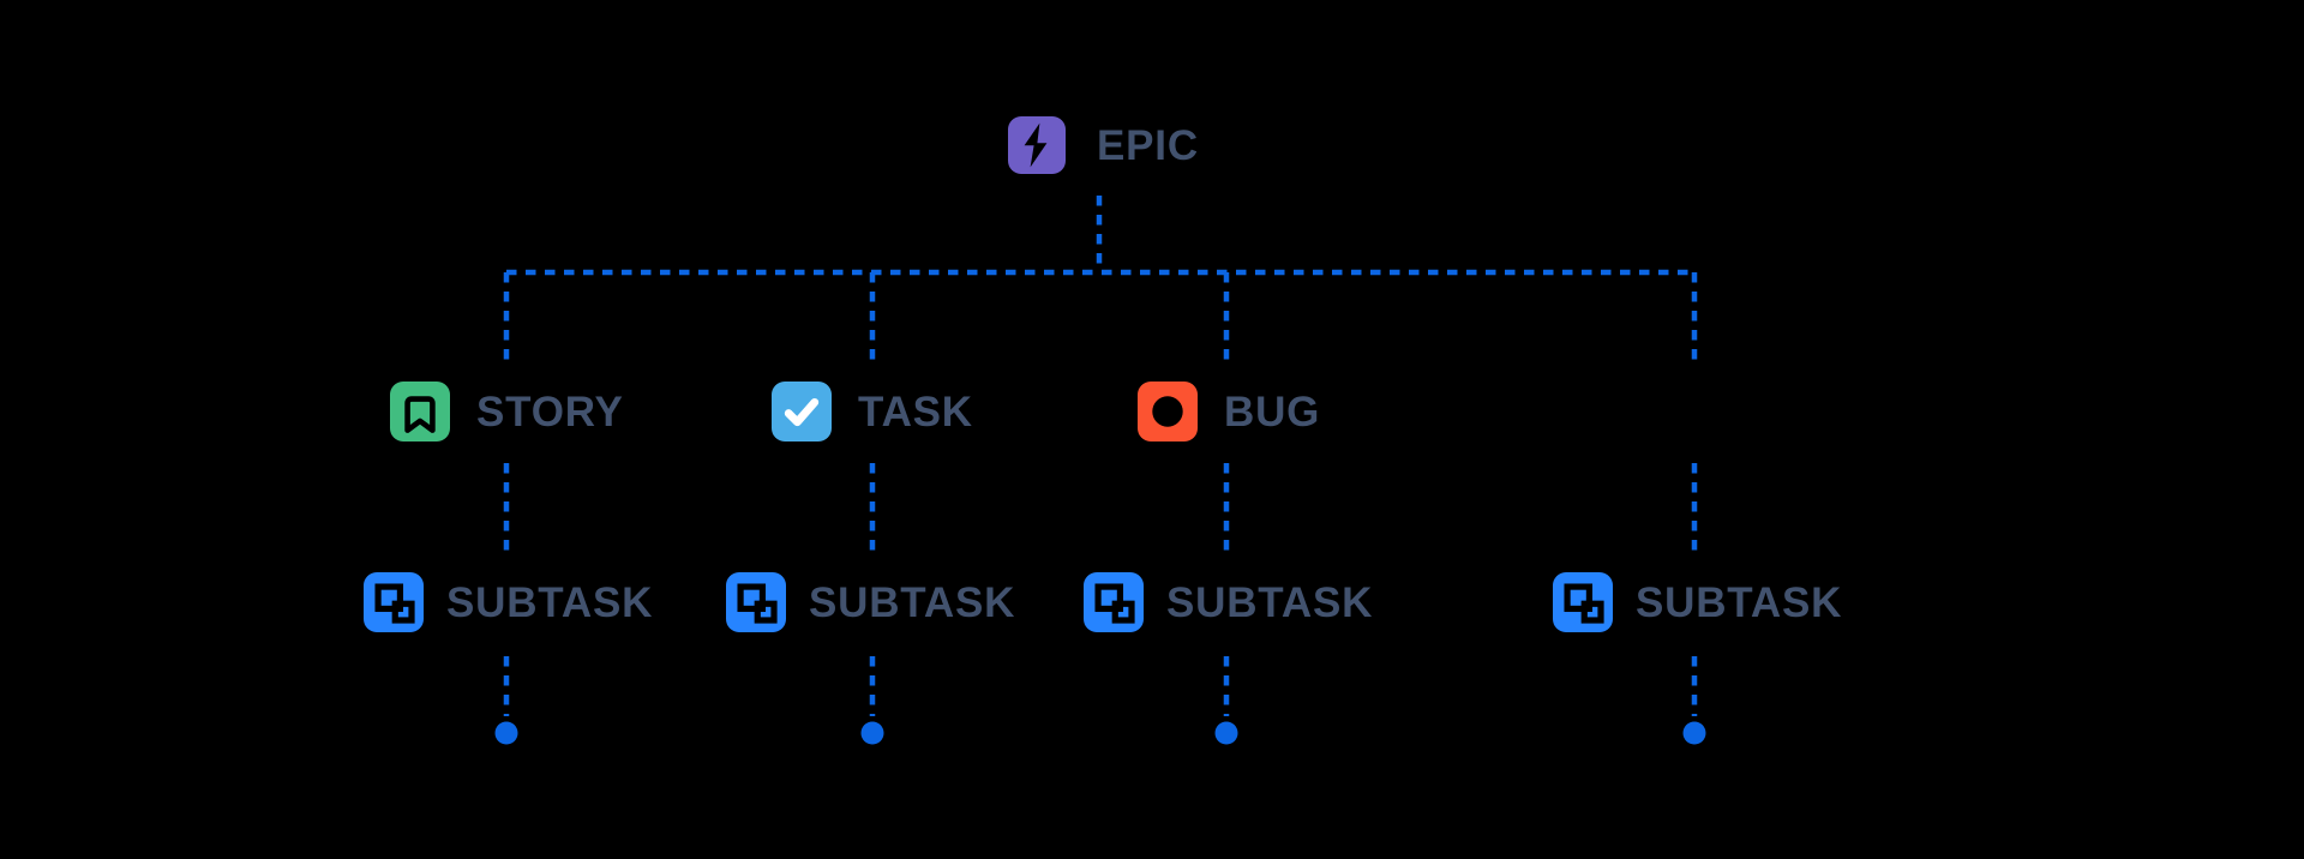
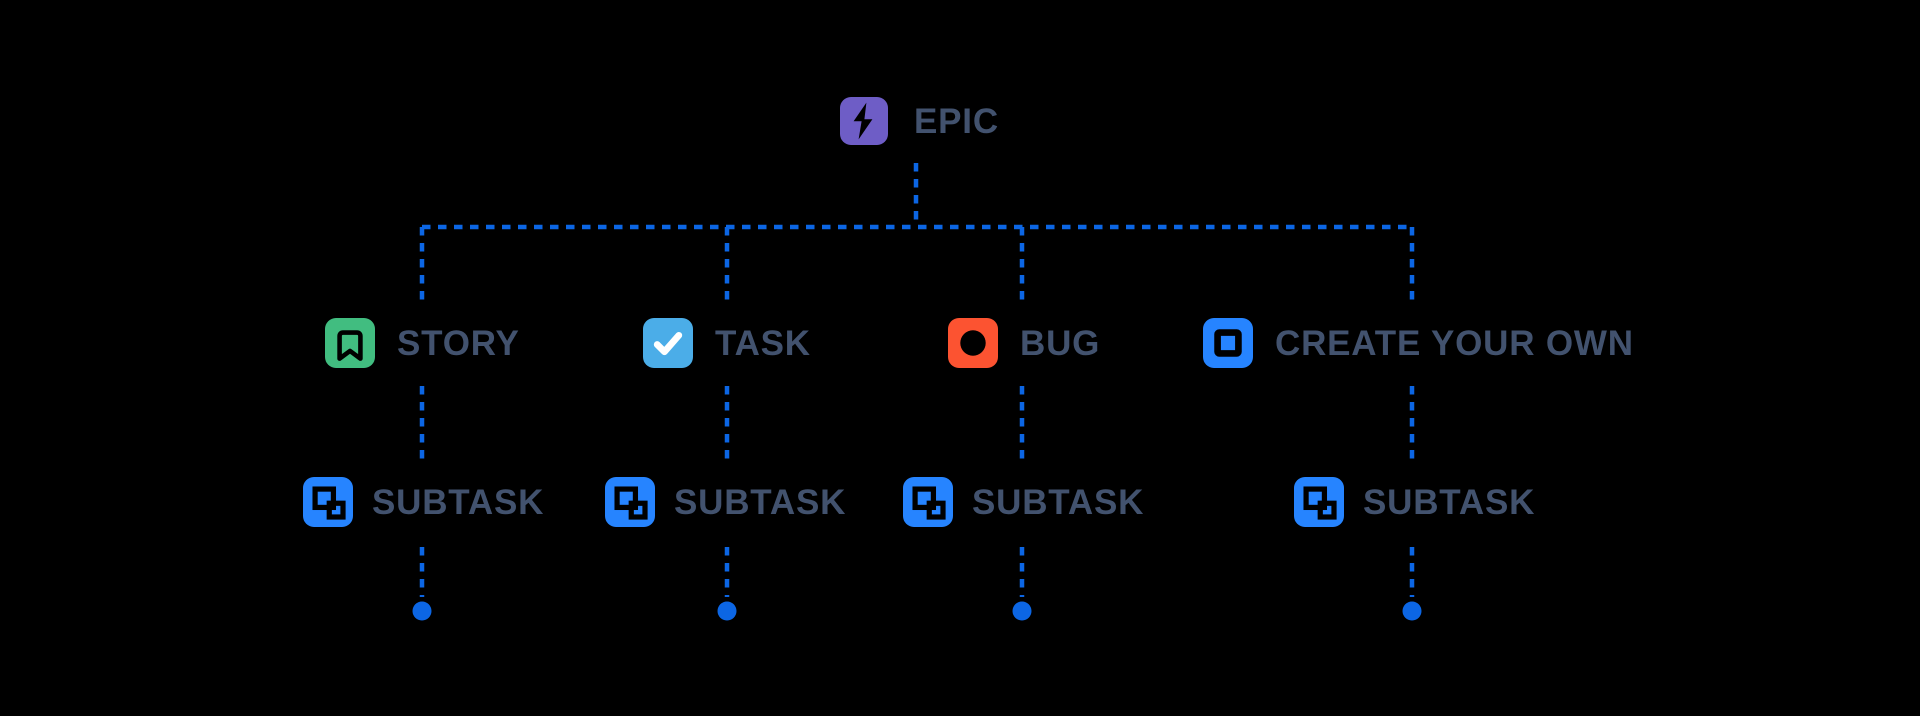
  EPIC
  STORY
  TASK
  BUG
+ CREATE YOUR OWN
  SUBTASK
  SUBTASK
  SUBTASK
  SUBTASK
